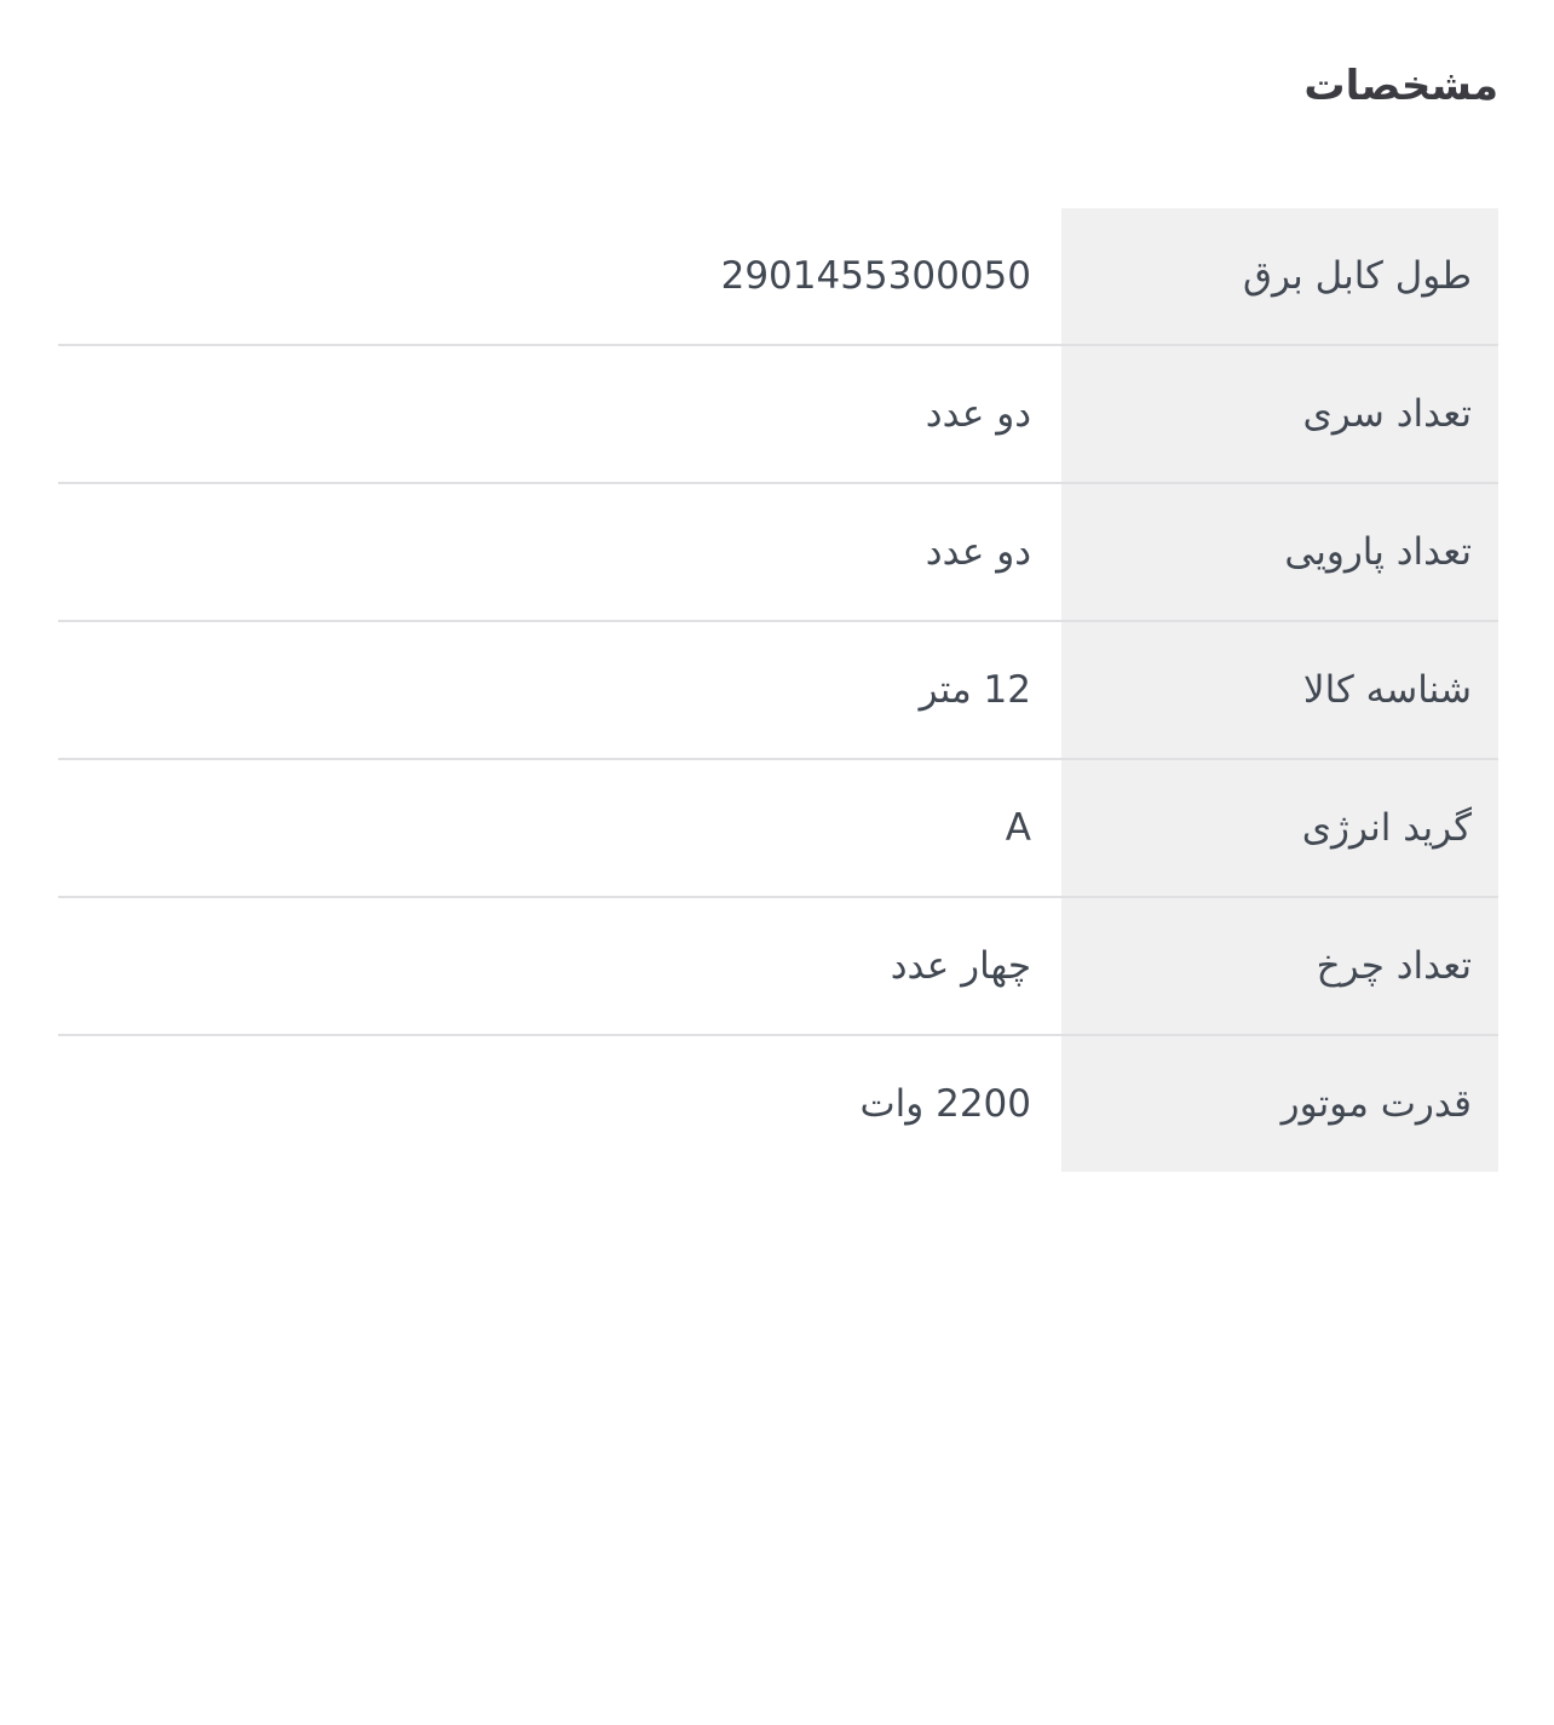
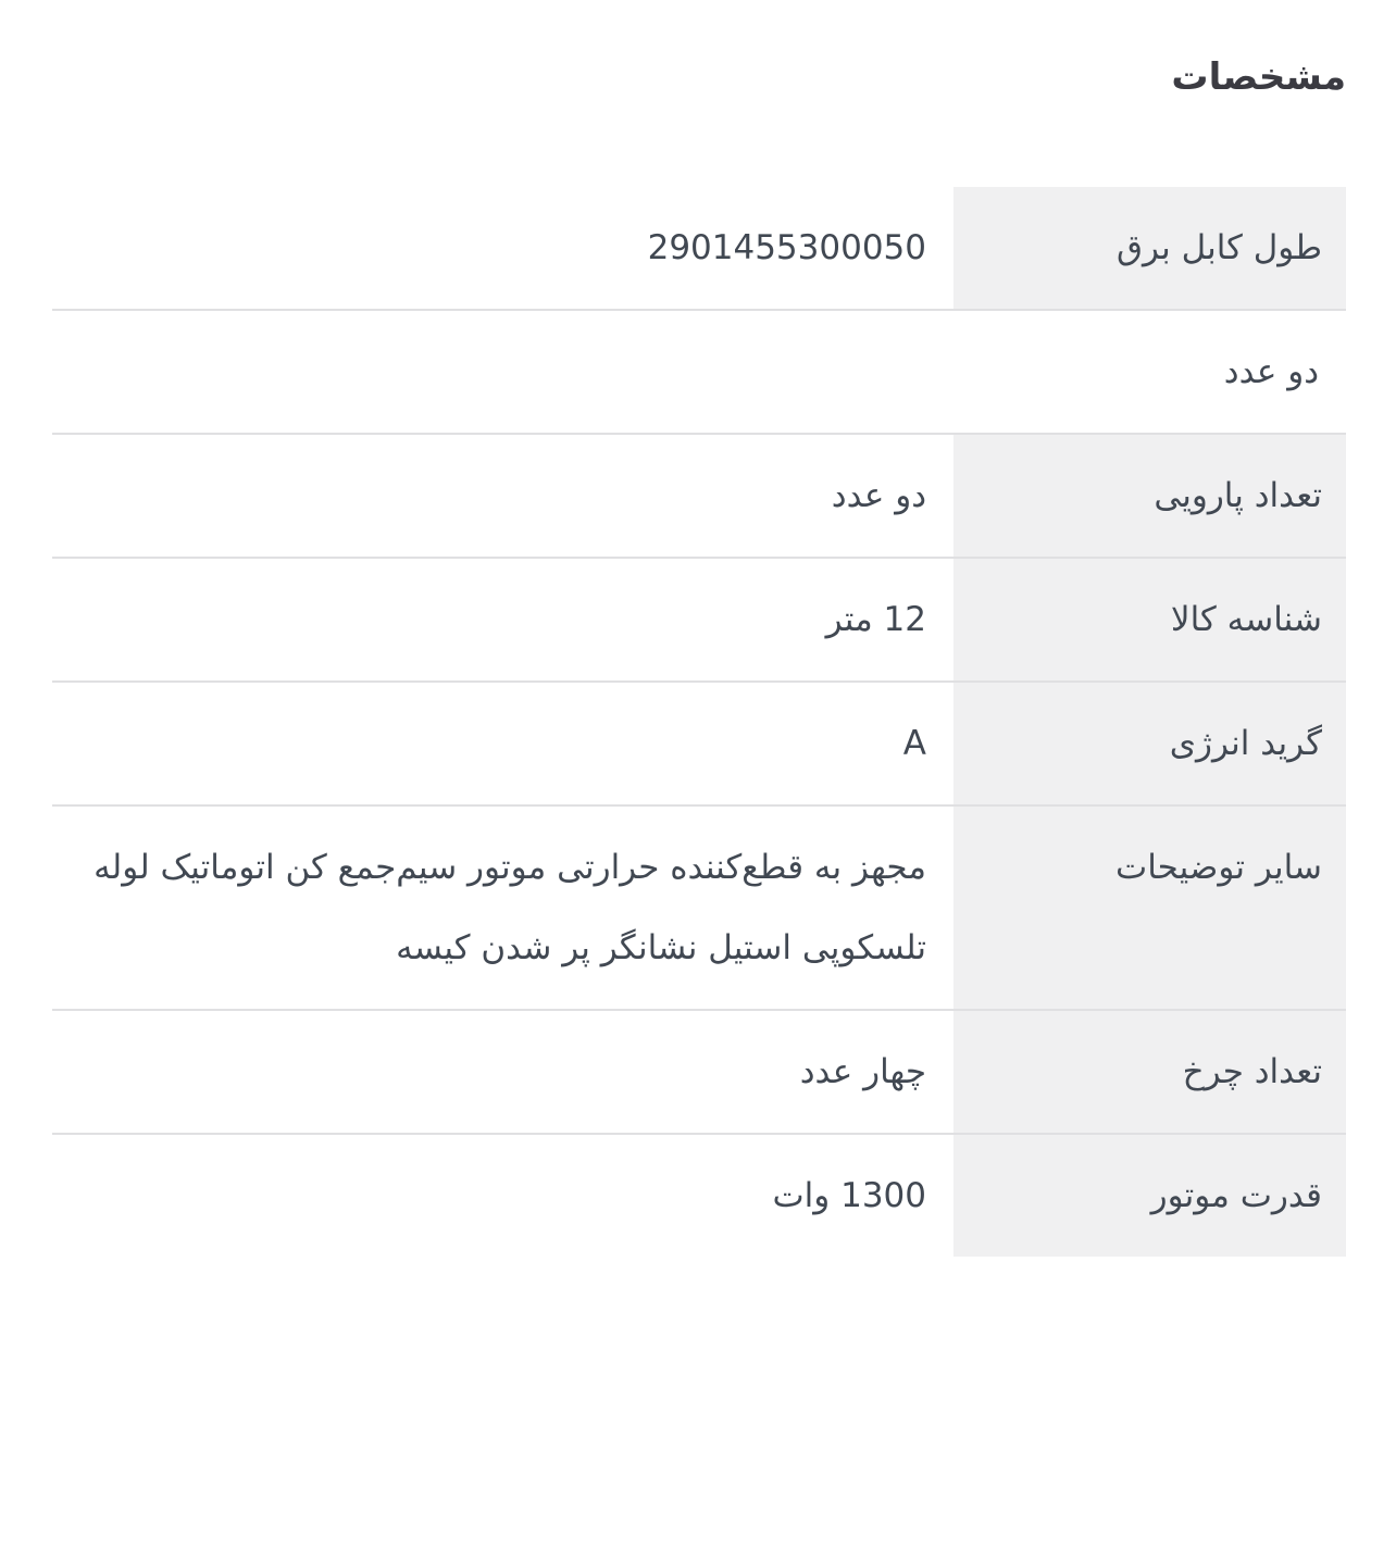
  مشخصات
  طول کابل برق
  2901455300050
- تعداد سری
  دو عدد
  تعداد پارویی
  دو عدد
  شناسه کالا
  12 متر
  گرید انرژی
  A
+ سایر توضیحات
+ مجهز به قطع‌کننده حرارتی موتور سیم‌جمع کن اتوماتیک لوله تلسکوپی استیل نشانگر پر شدن کیسه
  تعداد چرخ
  چهار عدد
  قدرت موتور
- 2200 وات
+ 1300 وات
